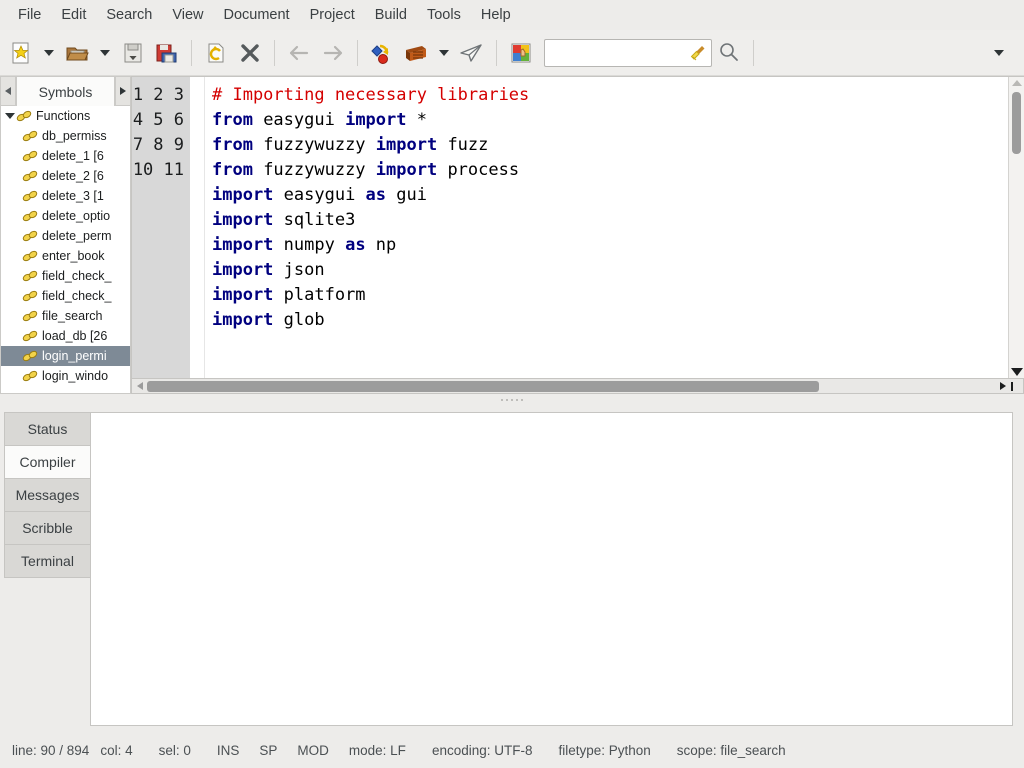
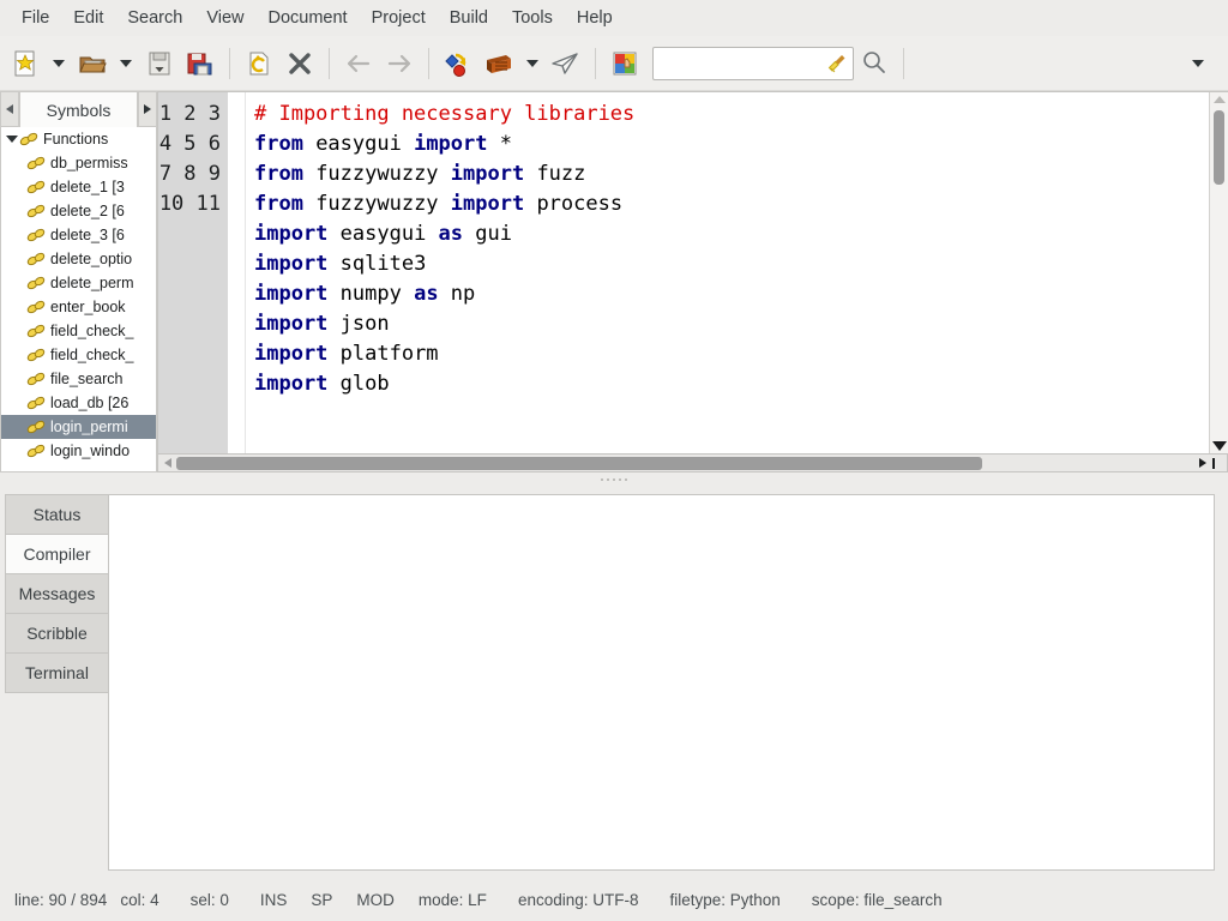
  File
  Edit
  Search
  View
  Document
  Project
  Build
  Tools
  Help
  Symbols
  Functions
  db_permiss
- delete_1 [6
+ delete_1 [3
  delete_2 [6
- delete_3 [1
+ delete_3 [6
  delete_optio
  delete_perm
  enter_book
  field_check_
  field_check_
  file_search
  load_db [26
  login_permi
  login_windo
  1 2 3 4 5 6 7 8 9 10 11
  # Importing necessary libraries from easygui import * from fuzzywuzzy import fuzz from fuzzywuzzy import process import easygui as gui import sqlite3 import numpy as np import json import platform import glob
  Status
  Compiler
  Messages
  Scribble
  Terminal
  line: 90 / 894
  col: 4
  sel: 0
  INS
  SP
  MOD
  mode: LF
  encoding: UTF-8
  filetype: Python
  scope: file_search
